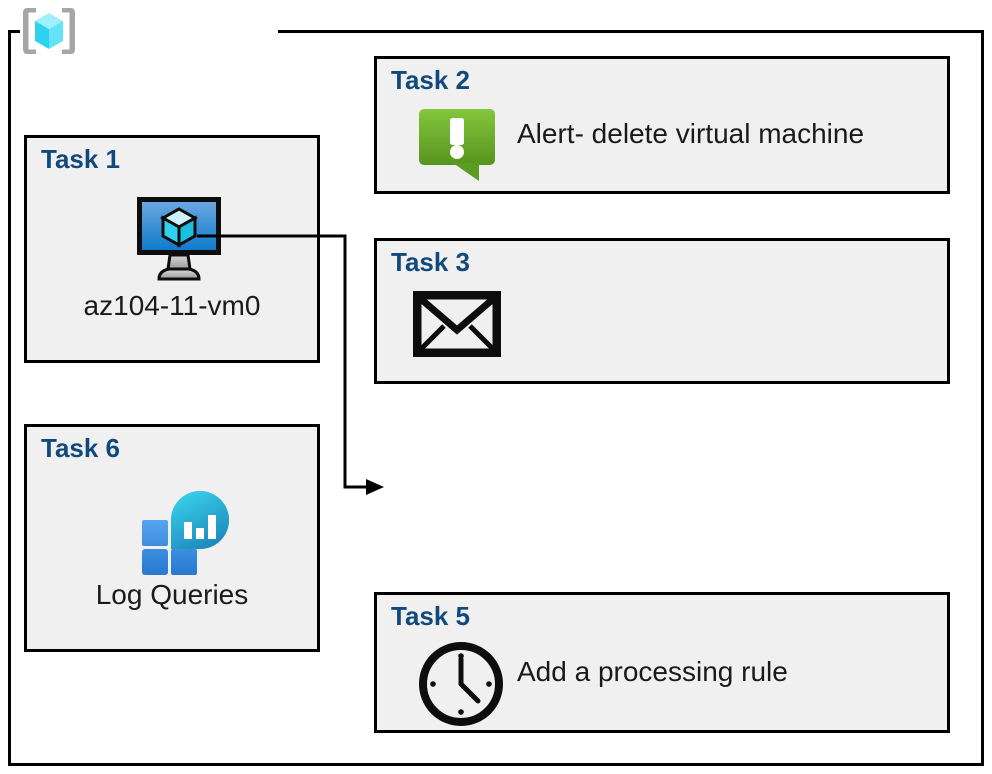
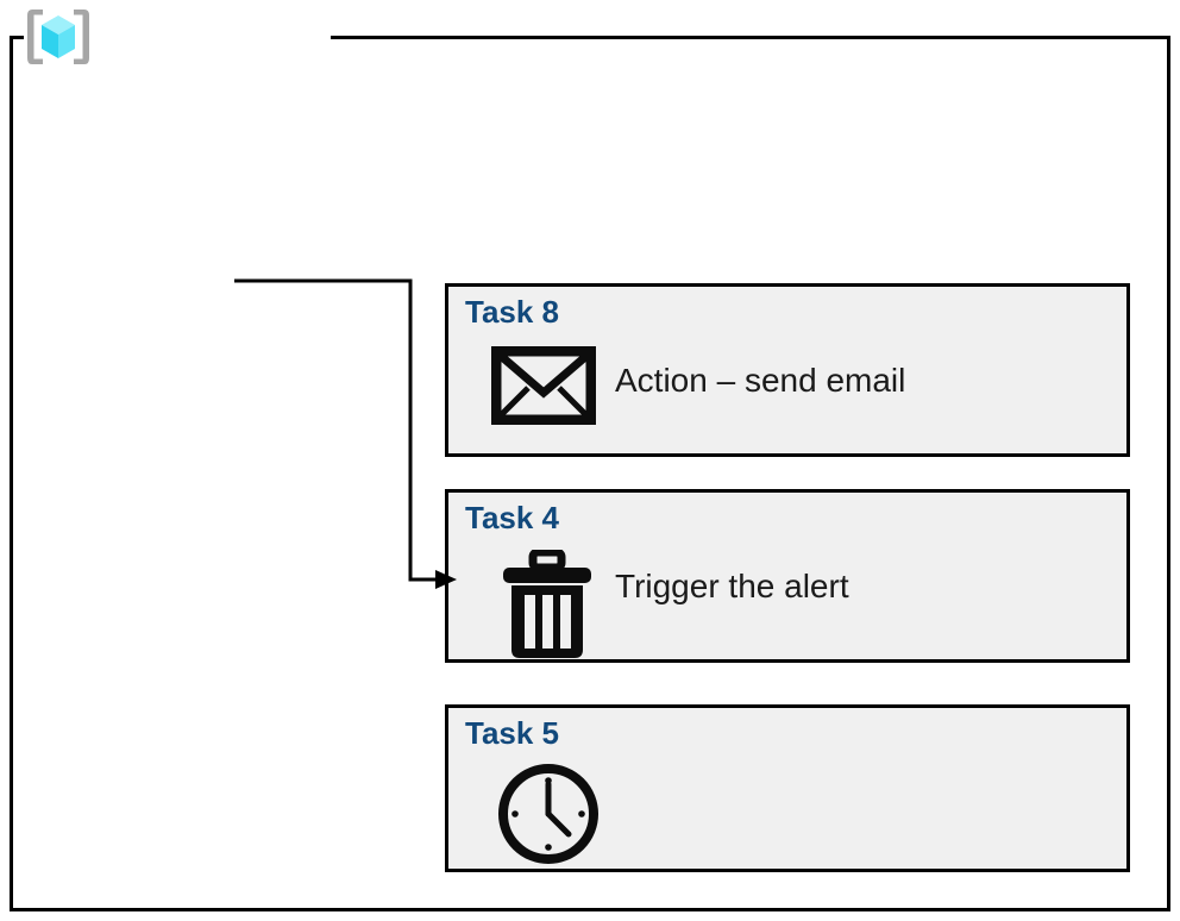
- Task 1
- az104-11-vm0
- Task 6
- Log Queries
- Task 2
- Alert- delete virtual machine
- Task 3
+ Task 8
+ Action – send email
+ Task 4
+ Trigger the alert
  Task 5
- Add a processing rule
